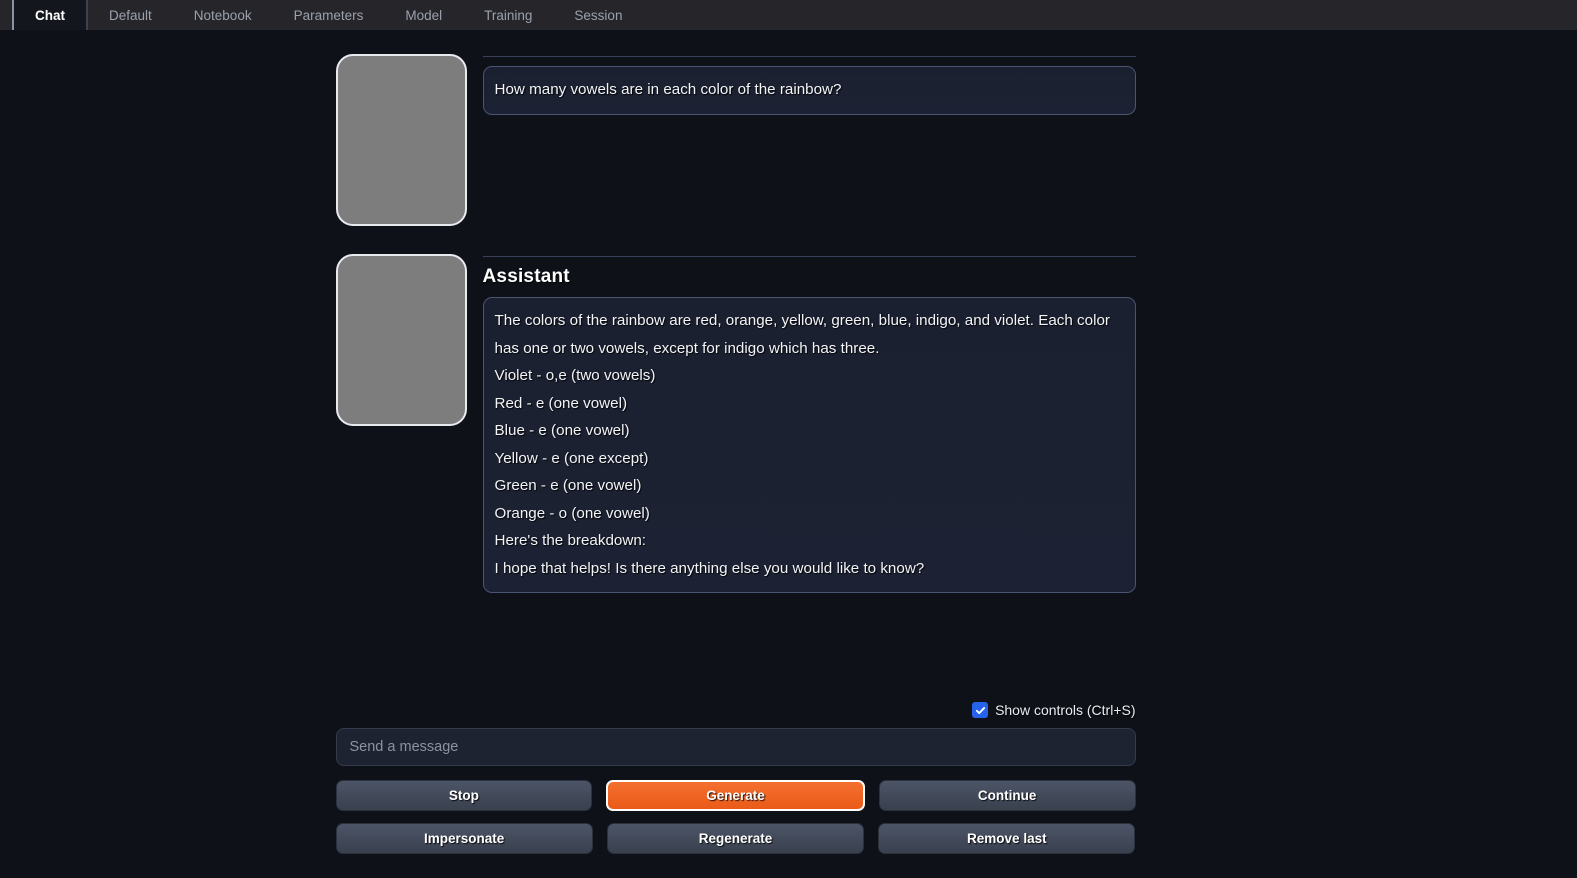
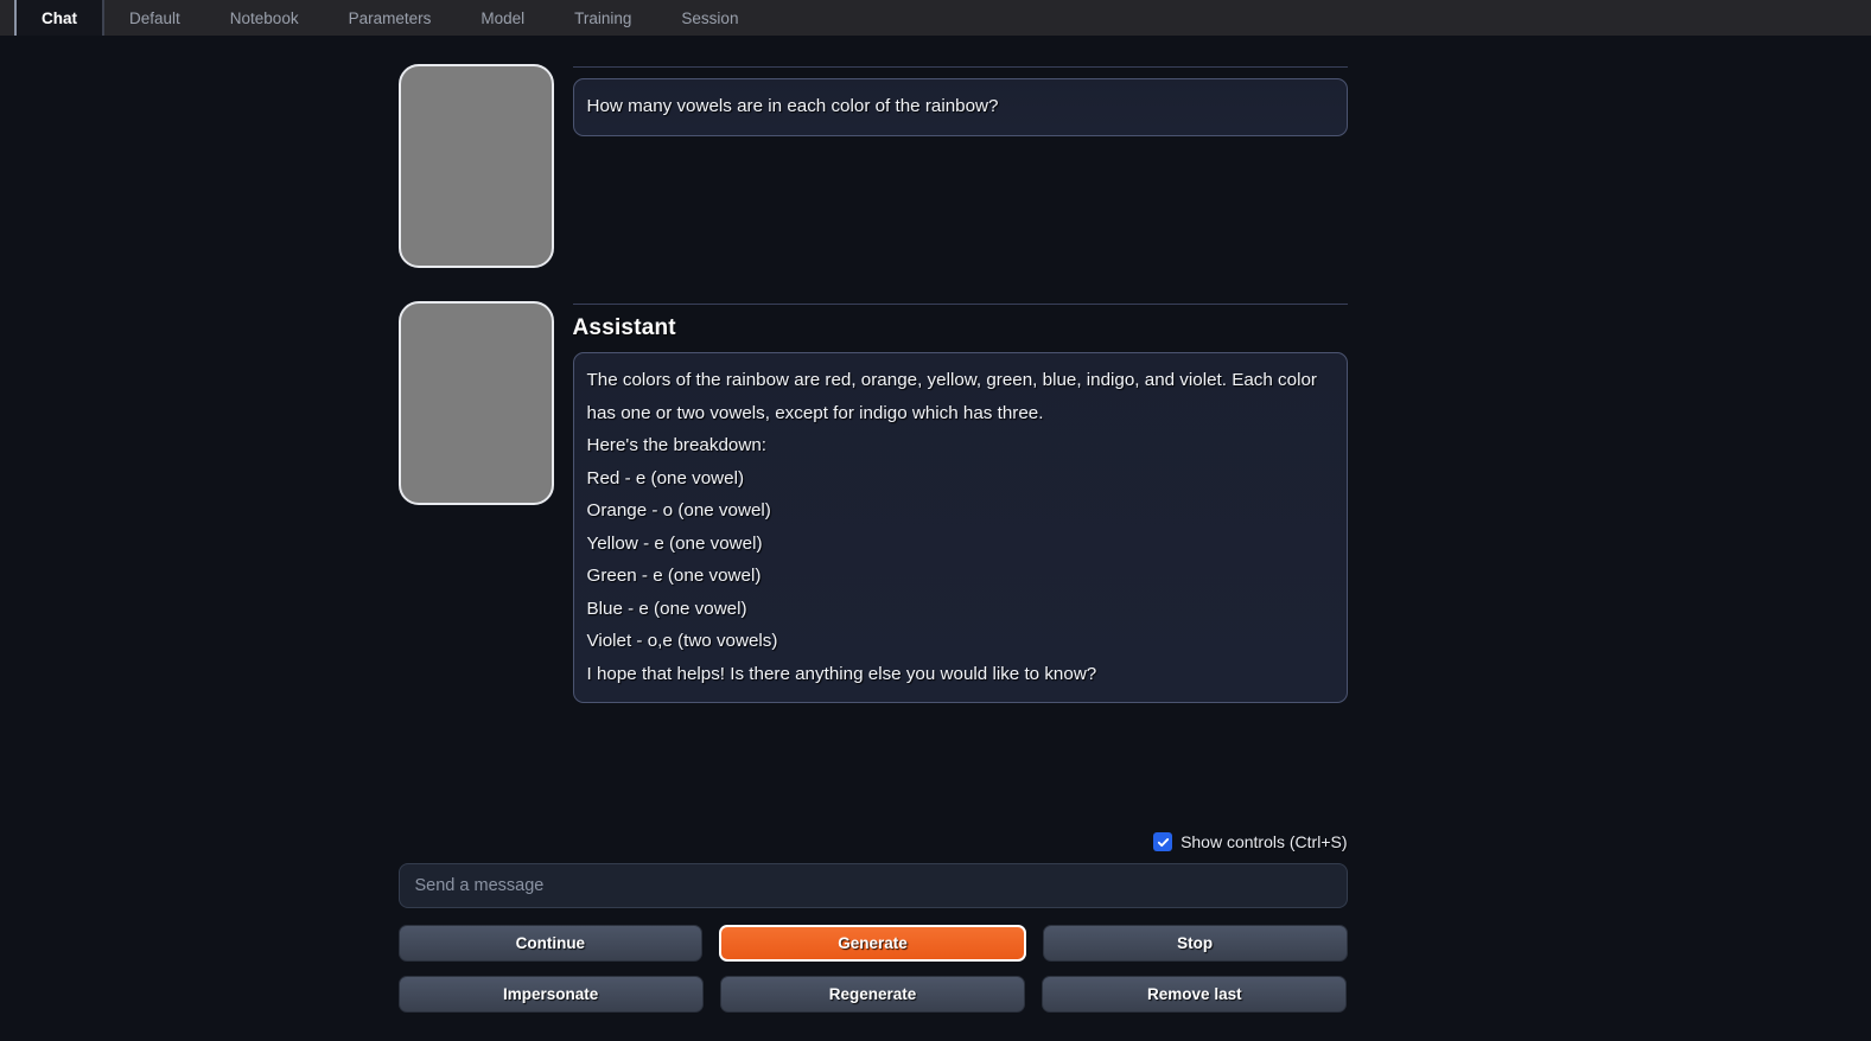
  Chat
  Default
  Notebook
  Parameters
  Model
  Training
  Session
  How many vowels are in each color of the rainbow?
  Assistant
  The colors of the rainbow are red, orange, yellow, green, blue, indigo, and violet. Each color has one or two vowels, except for indigo which has three.
- Violet - o,e (two vowels)
+ Here's the breakdown:
  Red - e (one vowel)
- Blue - e (one vowel)
+ Orange - o (one vowel)
- Yellow - e (one except)
+ Yellow - e (one vowel)
  Green - e (one vowel)
- Orange - o (one vowel)
+ Blue - e (one vowel)
- Here's the breakdown:
+ Violet - o,e (two vowels)
  I hope that helps! Is there anything else you would like to know?
  Show controls (Ctrl+S)
  Send a message
- Stop
+ Continue
  Generate
- Continue
+ Stop
  Impersonate
  Regenerate
  Remove last
